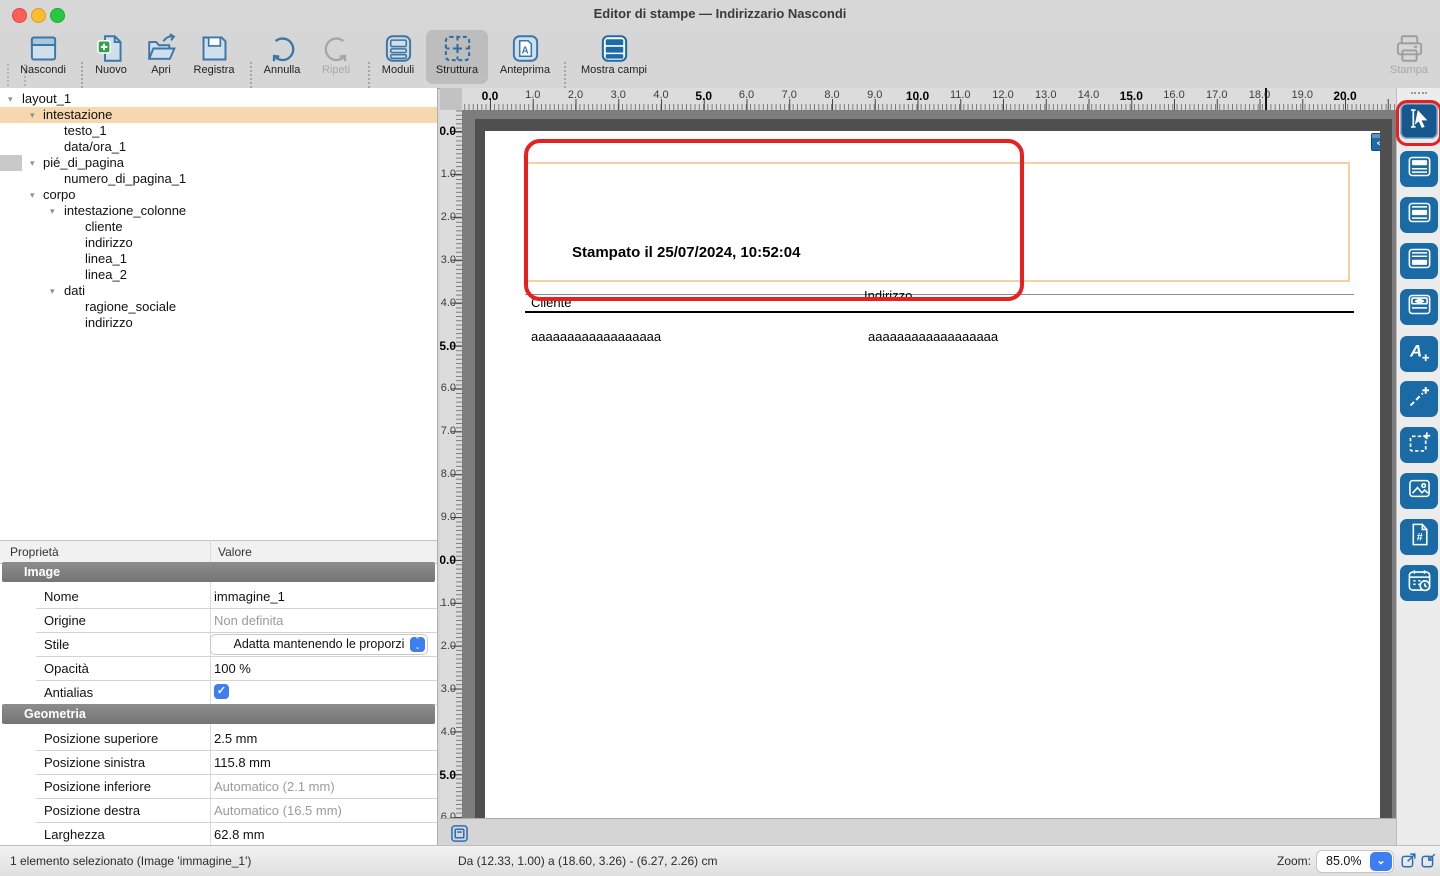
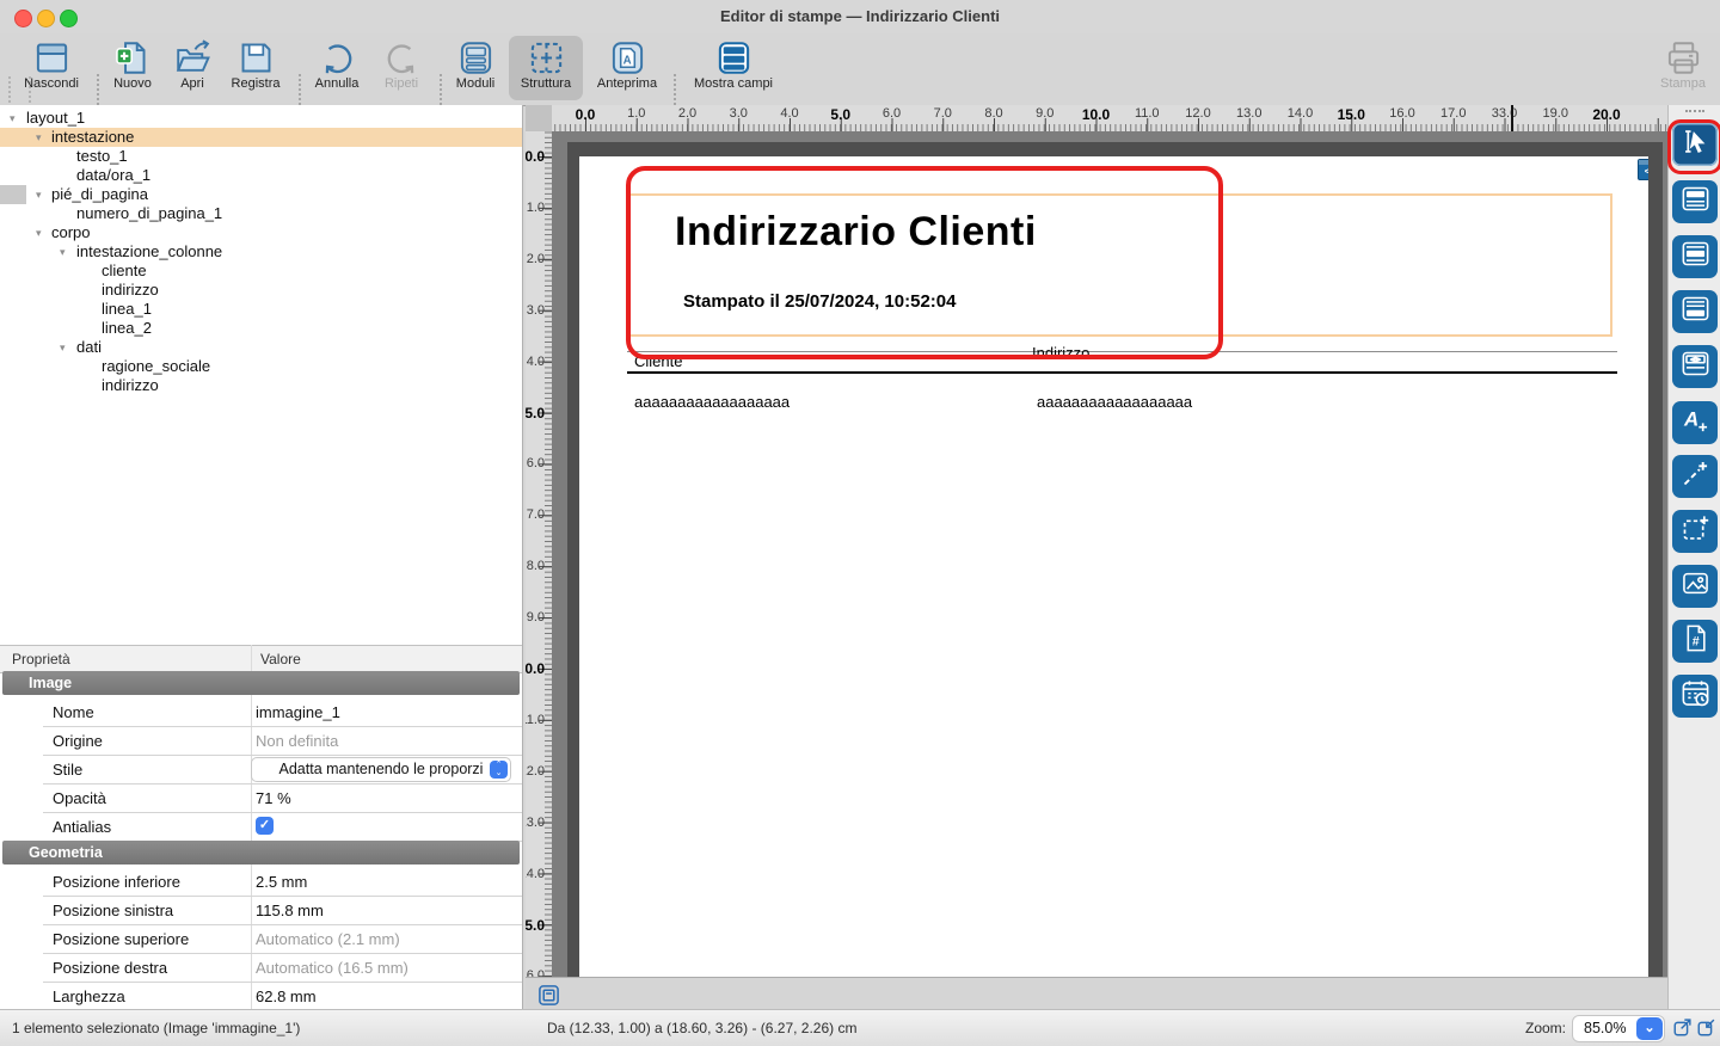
- Editor di stampe — Indirizzario Nascondi
+ Editor di stampe — Indirizzario Clienti
  Nascondi
  Nuovo
  Apri
  Registra
  Annulla
  Ripeti
  Moduli
  Struttura
  A
  Anteprima
  Mostra campi
  Stampa
  ▾
  layout_1
  ▾
  intestazione
  testo_1
  data/ora_1
  ▾
  pié_di_pagina
  numero_di_pagina_1
  ▾
  corpo
  ▾
  intestazione_colonne
  cliente
  indirizzo
  linea_1
  linea_2
  ▾
  dati
  ragione_sociale
  indirizzo
  Proprietà
  Valore
  Image
  Nome
  immagine_1
  Origine
  Non definita
  Stile
  Adatta mantenendo le proporzi
  Opacità
- 100 %
+ 71 %
  Antialias
  ✓
  Geometria
- Posizione superiore
+ Posizione inferiore
  2.5 mm
  Posizione sinistra
  115.8 mm
- Posizione inferiore
+ Posizione superiore
  Automatico (2.1 mm)
  Posizione destra
  Automatico (16.5 mm)
  Larghezza
  62.8 mm
  0.0
  1.0
  2.0
  3.0
  4.0
  5.0
  6.0
  7.0
  8.0
  9.0
  10.0
  11.0
  12.0
  13.0
  14.0
  15.0
  16.0
  17.0
- 18.0
+ 33.0
  19.0
  20.0
  0.0
  1.0
  2.0
  3.0
  4.0
  5.0
  6.0
  7.0
  8.0
  9.0
  0.0
  1.0
  2.0
  3.0
  4.0
  5.0
+ Indirizzario Clienti
  Stampato il 25/07/2024, 10:52:04
  Cliente
  Indirizzo
  aaaaaaaaaaaaaaaaaa
  aaaaaaaaaaaaaaaaaa
  A
  #
  1 elemento selezionato (Image 'immagine_1')
  Da (12.33, 1.00) a (18.60, 3.26) - (6.27, 2.26) cm
  Zoom:
  85.0%
  ⌄
